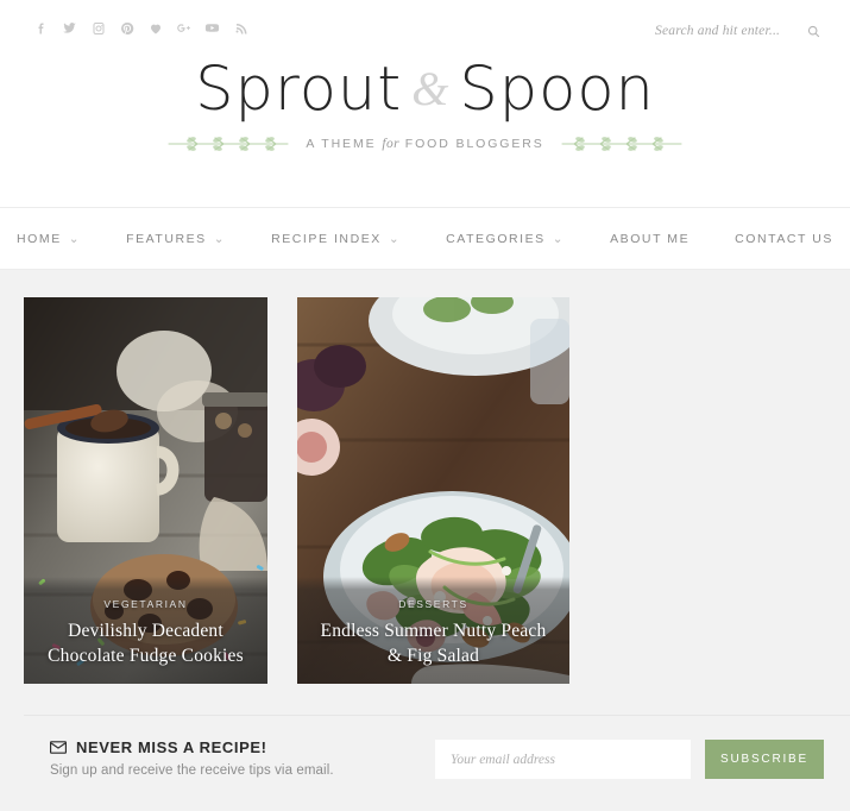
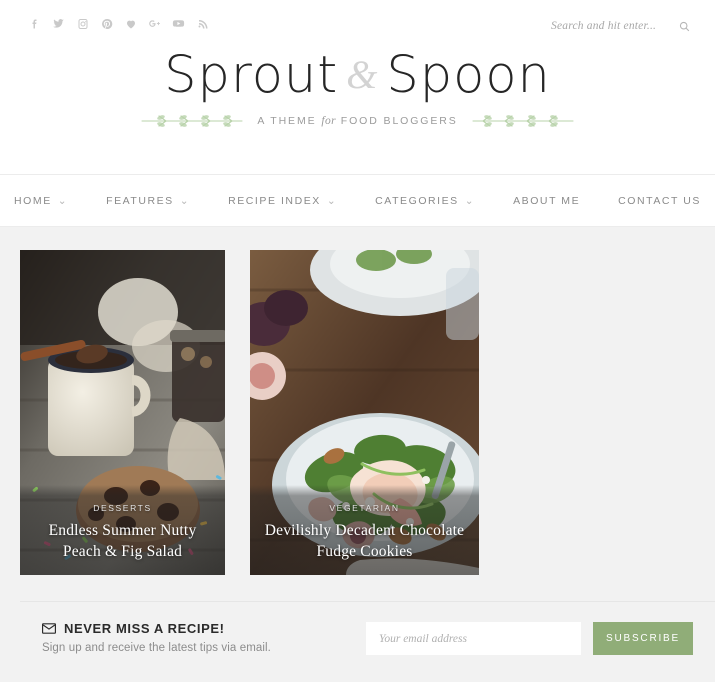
  Search and hit enter...
  Sprout & Spoon
  A THEME for FOOD BLOGGERS
  HOME
  ⌄
  FEATURES
  ⌄
  RECIPE INDEX
  ⌄
  CATEGORIES
  ⌄
  ABOUT ME
  CONTACT US
- VEGETARIAN
+ DESSERTS
- Devilishly Decadent Chocolate Fudge Cookies
+ Endless Summer Nutty Peach & Fig Salad
- DESSERTS
+ VEGETARIAN
- Endless Summer Nutty Peach & Fig Salad
+ Devilishly Decadent Chocolate Fudge Cookies
  NEVER MISS A RECIPE!
- Sign up and receive the receive tips via email.
+ Sign up and receive the latest tips via email.
  Your email address
  SUBSCRIBE
